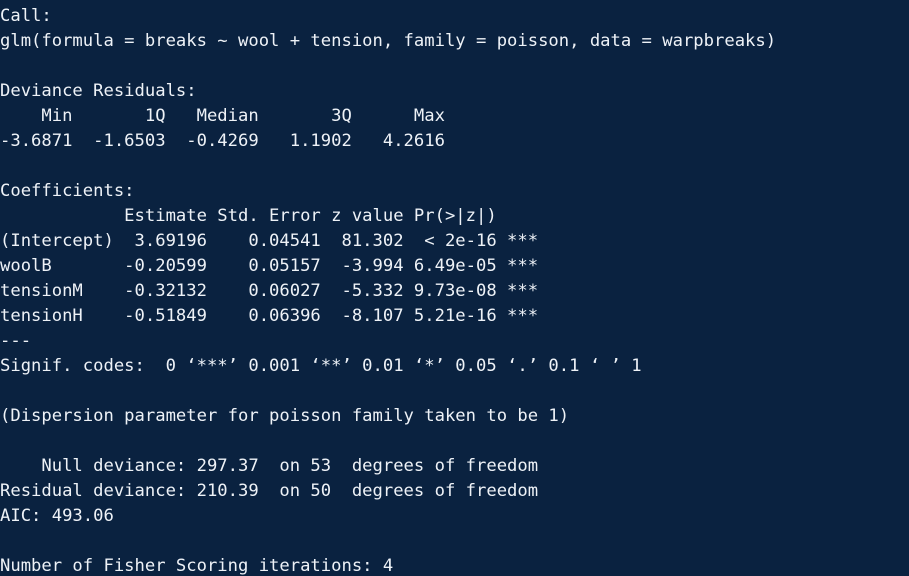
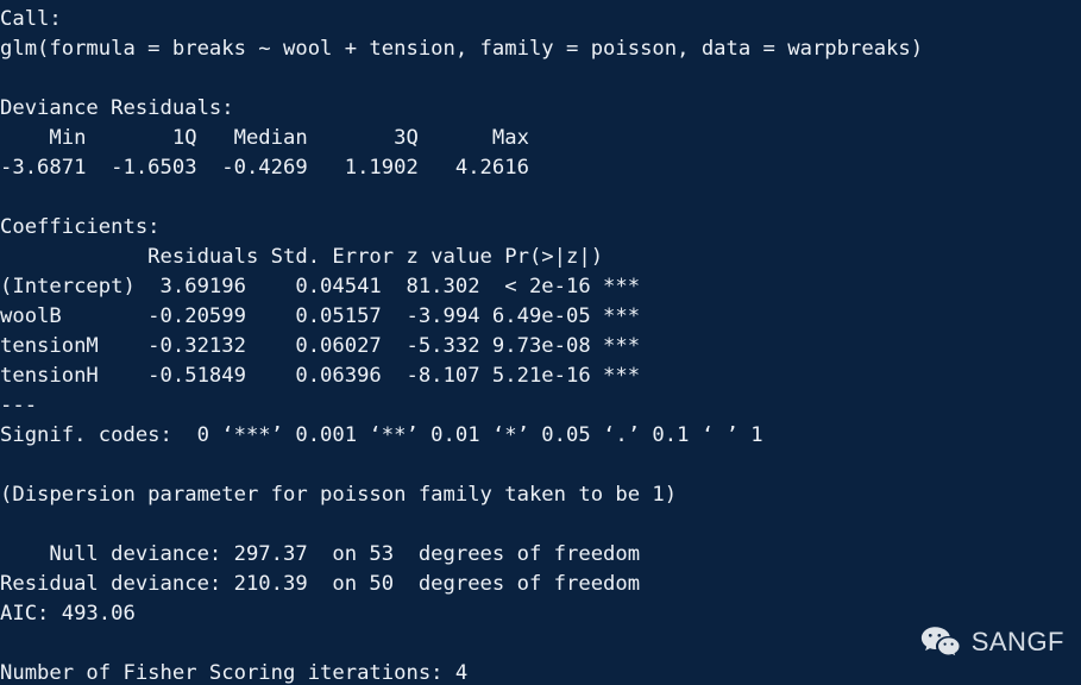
- Call: glm(formula = breaks ~ wool + tension, family = poisson, data = warpbreaks) Deviance Residuals: Min 1Q Median 3Q Max -3.6871 -1.6503 -0.4269 1.1902 4.2616 Coefficients: Estimate Std. Error z value Pr(>|z|) (Intercept) 3.69196 0.04541 81.302 < 2e-16 *** woolB -0.20599 0.05157 -3.994 6.49e-05 *** tensionM -0.32132 0.06027 -5.332 9.73e-08 *** tensionH -0.51849 0.06396 -8.107 5.21e-16 *** --- Signif. codes: 0 ‘***’ 0.001 ‘**’ 0.01 ‘*’ 0.05 ‘.’ 0.1 ‘ ’ 1 (Dispersion parameter for poisson family taken to be 1) Null deviance: 297.37 on 53 degrees of freedom Residual deviance: 210.39 on 50 degrees of freedom AIC: 493.06 Number of Fisher Scoring iterations: 4
+ Call: glm(formula = breaks ~ wool + tension, family = poisson, data = warpbreaks) Deviance Residuals: Min 1Q Median 3Q Max -3.6871 -1.6503 -0.4269 1.1902 4.2616 Coefficients: Residuals Std. Error z value Pr(>|z|) (Intercept) 3.69196 0.04541 81.302 < 2e-16 *** woolB -0.20599 0.05157 -3.994 6.49e-05 *** tensionM -0.32132 0.06027 -5.332 9.73e-08 *** tensionH -0.51849 0.06396 -8.107 5.21e-16 *** --- Signif. codes: 0 ‘***’ 0.001 ‘**’ 0.01 ‘*’ 0.05 ‘.’ 0.1 ‘ ’ 1 (Dispersion parameter for poisson family taken to be 1) Null deviance: 297.37 on 53 degrees of freedom Residual deviance: 210.39 on 50 degrees of freedom AIC: 493.06 Number of Fisher Scoring iterations: 4
+ SANGF
